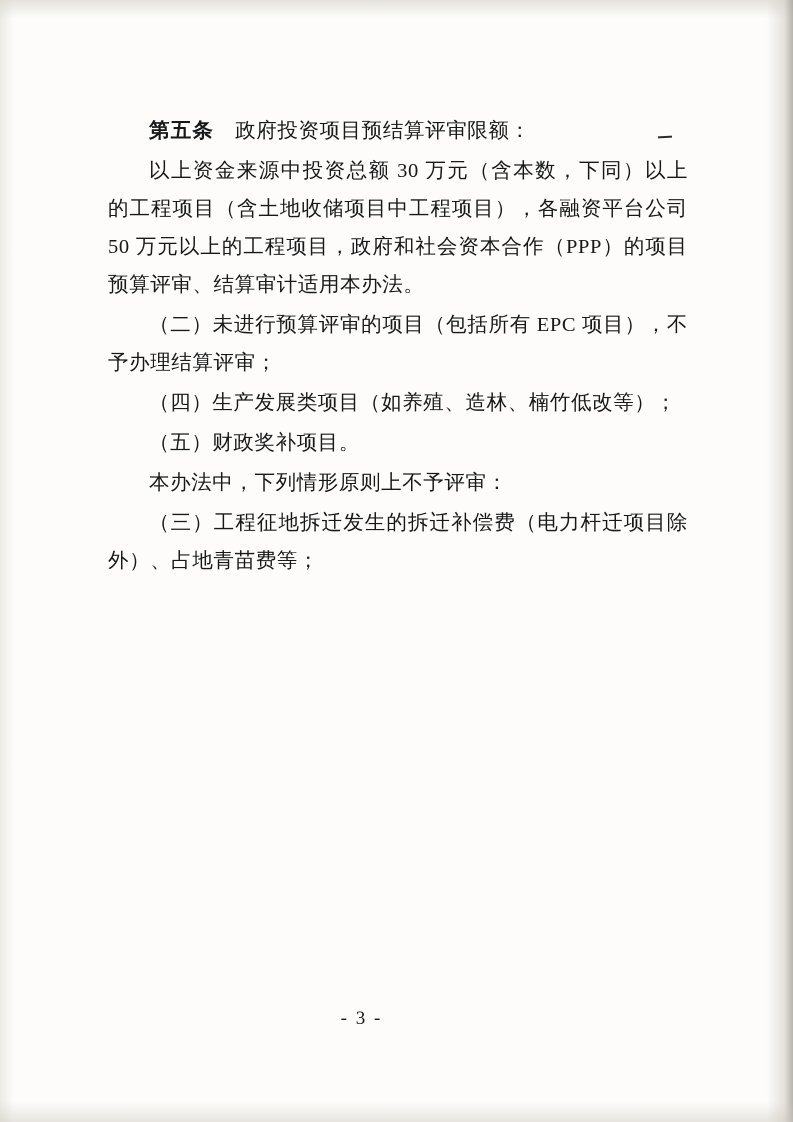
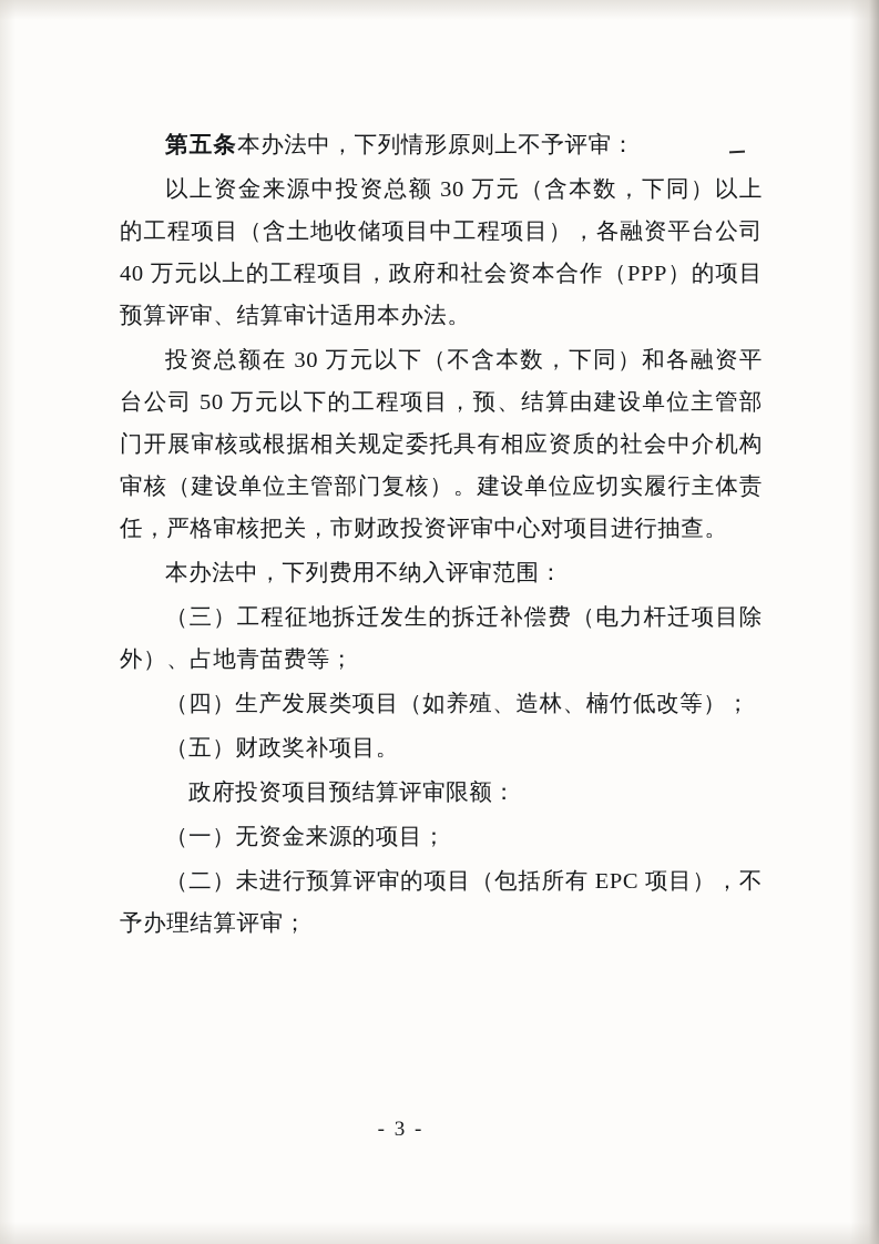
- 第五条 政府投资项目预结算评审限额：
+ 第五条本办法中，下列情形原则上不予评审：
- 以上资金来源中投资总额 30 万元（含本数，下同）以上的工程项目（含土地收储项目中工程项目），各融资平台公司 50 万元以上的工程项目，政府和社会资本合作（PPP）的项目预算评审、结算审计适用本办法。
+ 以上资金来源中投资总额 30 万元（含本数，下同）以上的工程项目（含土地收储项目中工程项目），各融资平台公司 40 万元以上的工程项目，政府和社会资本合作（PPP）的项目预算评审、结算审计适用本办法。
+ 投资总额在 30 万元以下（不含本数，下同）和各融资平台公司 50 万元以下的工程项目，预、结算由建设单位主管部门开展审核或根据相关规定委托具有相应资质的社会中介机构审核（建设单位主管部门复核）。建设单位应切实履行主体责任，严格审核把关，市财政投资评审中心对项目进行抽查。
+ 本办法中，下列费用不纳入评审范围：
- （二）未进行预算评审的项目（包括所有 EPC 项目），不予办理结算评审；
+ （三）工程征地拆迁发生的拆迁补偿费（电力杆迁项目除外）、占地青苗费等；
  （四）生产发展类项目（如养殖、造林、楠竹低改等）；
  （五）财政奖补项目。
- 本办法中，下列情形原则上不予评审：
+ 政府投资项目预结算评审限额：
+ （一）无资金来源的项目；
- （三）工程征地拆迁发生的拆迁补偿费（电力杆迁项目除外）、占地青苗费等；
+ （二）未进行预算评审的项目（包括所有 EPC 项目），不予办理结算评审；
  - 3 -
